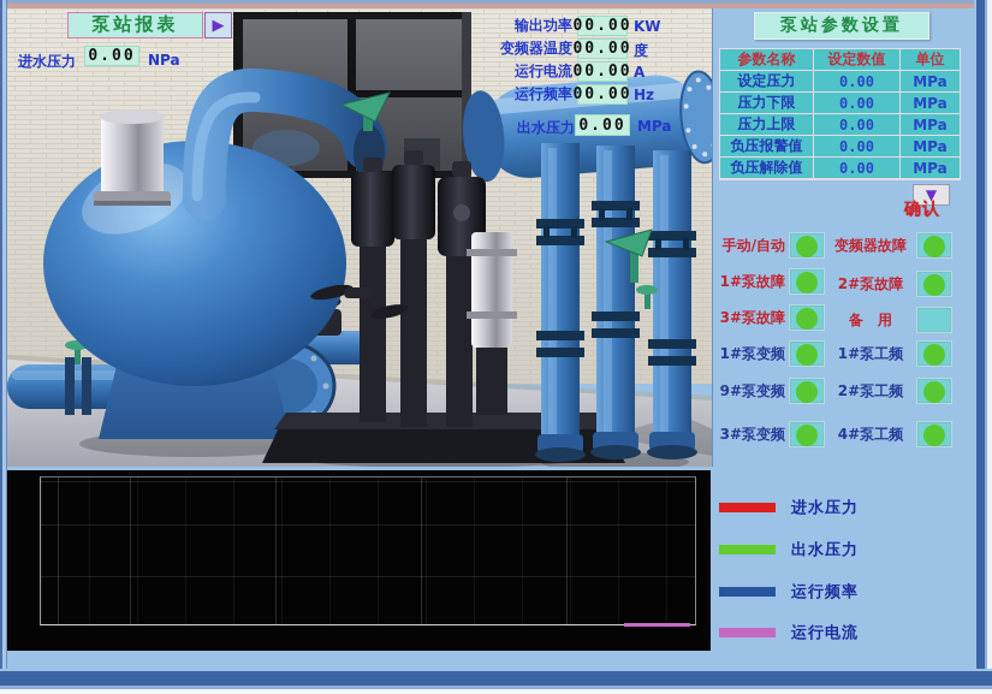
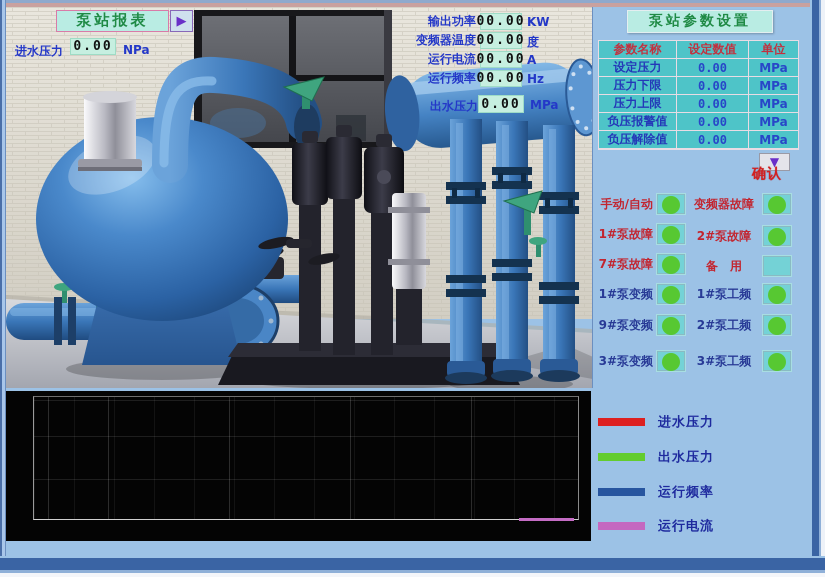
  泵站报表
  ▶
  进水压力
  0.00
  NPa
  输出功率
  00.00
  KW
  变频器温度
  00.00
  度
  运行电流
  00.00
  A
  运行频率
  00.00
  Hz
  出水压力
  0.00
  MPa
  泵站参数设置
  参数名称
  设定数值
  单位
  设定压力
  0.00
  MPa
  压力下限
  0.00
  MPa
  压力上限
  0.00
  MPa
  负压报警值
  0.00
  MPa
  负压解除值
  0.00
  MPa
  ▼
  确认
  手动/自动
  变频器故障
  1#泵故障
  2#泵故障
- 3#泵故障
+ 7#泵故障
  备 用
  1#泵变频
  1#泵工频
  9#泵变频
  2#泵工频
  3#泵变频
- 4#泵工频
+ 3#泵工频
  进水压力
  出水压力
  运行频率
  运行电流
